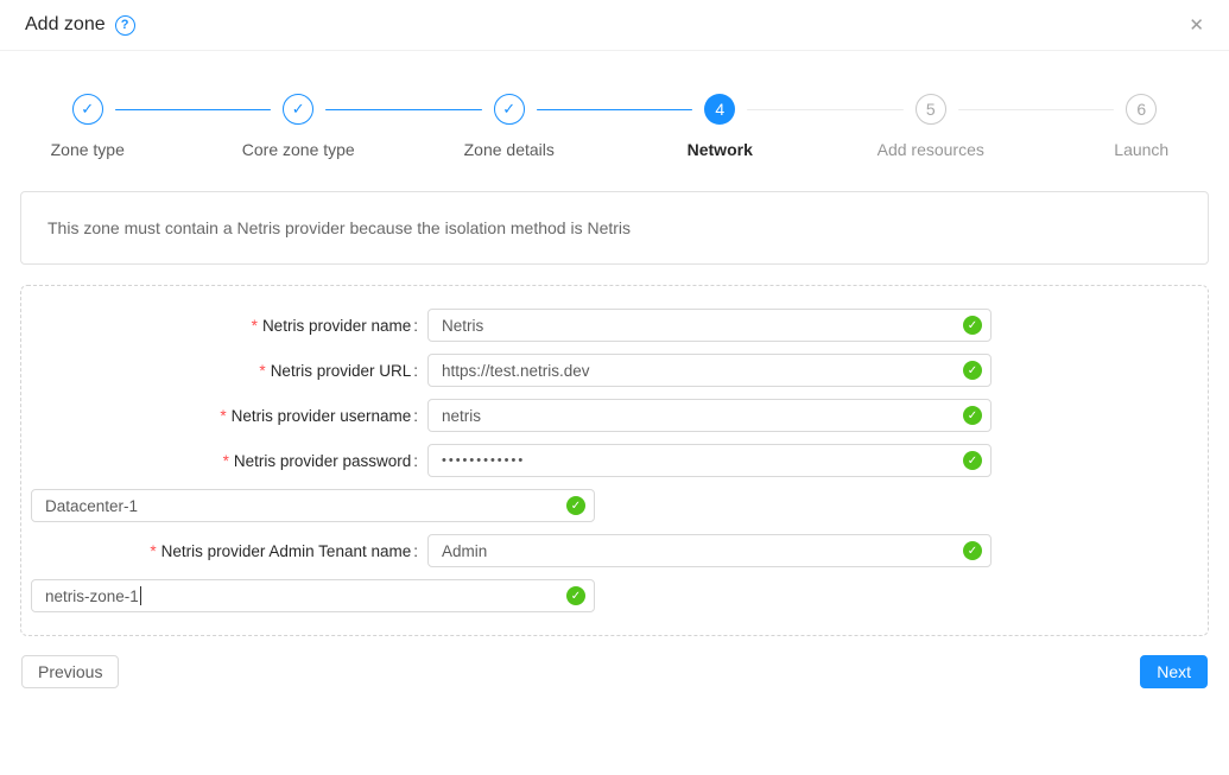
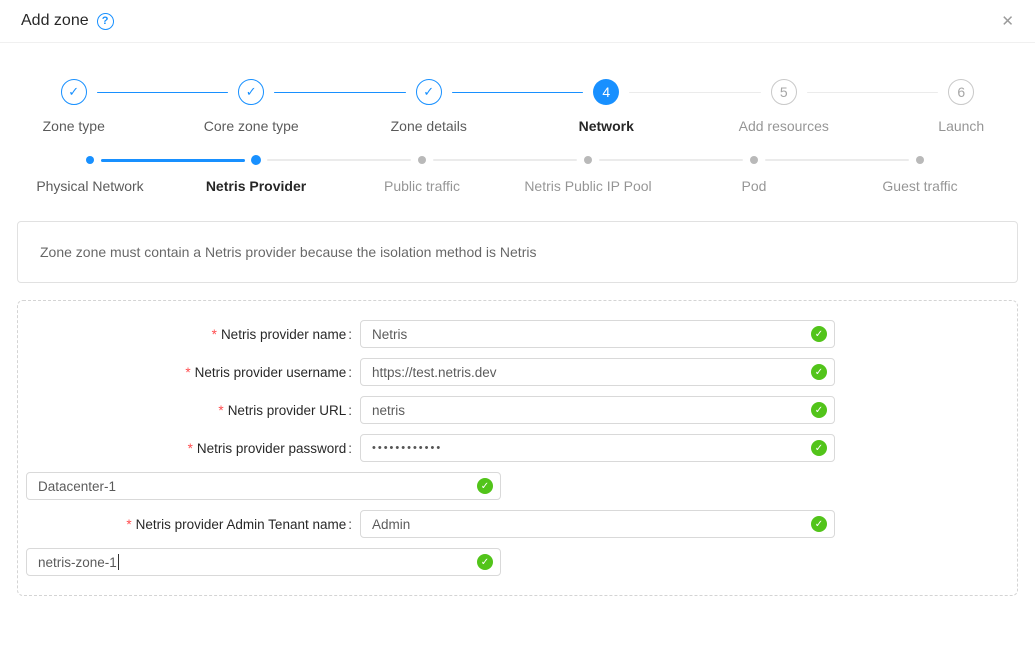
  Add zone
  ?
  ✕
  ✓
  Zone type
  ✓
  Core zone type
  ✓
  Zone details
  4
  Network
  5
  Add resources
  6
  Launch
+ Physical Network
+ Netris Provider
+ Public traffic
+ Netris Public IP Pool
+ Pod
+ Guest traffic
- This zone must contain a Netris provider because the isolation method is Netris
+ Zone zone must contain a Netris provider because the isolation method is Netris
  * Netris provider name
  Netris
  ✓
- * Netris provider URL
+ * Netris provider username
  https://test.netris.dev
  ✓
- * Netris provider username
+ * Netris provider URL
  netris
  ✓
  * Netris provider password
  ••••••••••••
  ✓
  Datacenter-1
  ✓
  * Netris provider Admin Tenant name
  Admin
  ✓
  netris-zone-1
  ✓
- Previous
- Next
